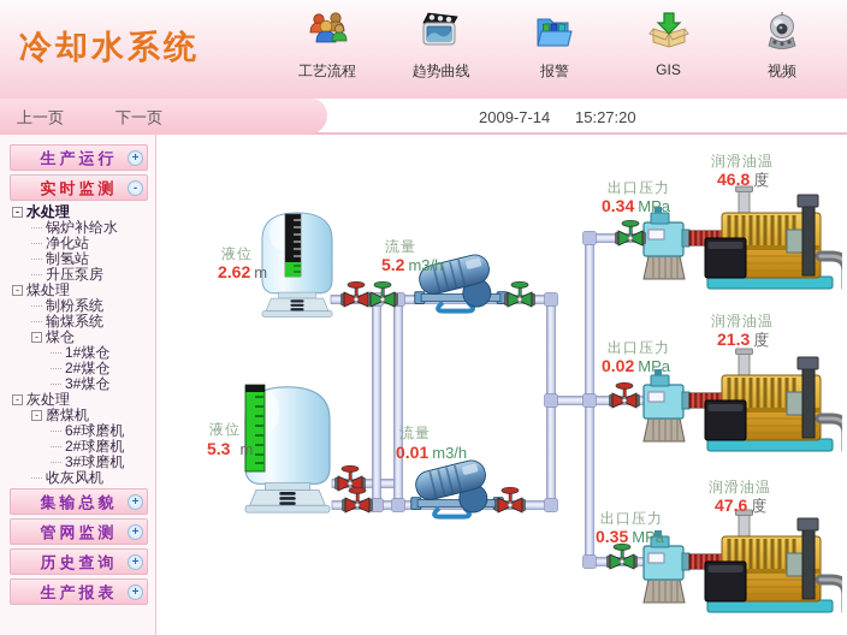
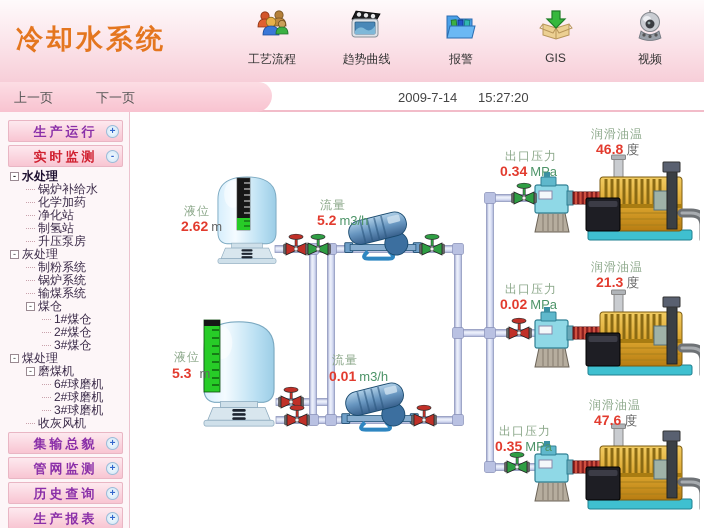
  冷却水系统
  工艺流程
  趋势曲线
  报警
  GIS
  视频
  上一页
  下一页
  2009-7-14
  15:27:20
  生产运行
  +
  实时监测
  -
  - 水处理
  锅炉补给水
+ 化学加药
  净化站
  制氢站
  升压泵房
- - 煤处理
+ - 灰处理
  制粉系统
+ 锅炉系统
  输煤系统
  - 煤仓
  1#煤仓
  2#煤仓
  3#煤仓
- - 灰处理
+ - 煤处理
  - 磨煤机
  6#球磨机
  2#球磨机
  3#球磨机
  收灰风机
  集输总貌
  +
  管网监测
  +
  历史查询
  +
  生产报表
  +
  液位
  2.62 m
  流量
  5.2 m3/h
  液位
  5.3 m
  流量
  0.01 m3/h
  出口压力
  0.34 MPa
  润滑油温
  46.8 度
  出口压力
  0.02 MPa
  润滑油温
  21.3 度
  出口压力
  0.35 MPa
  润滑油温
  47.6 度
